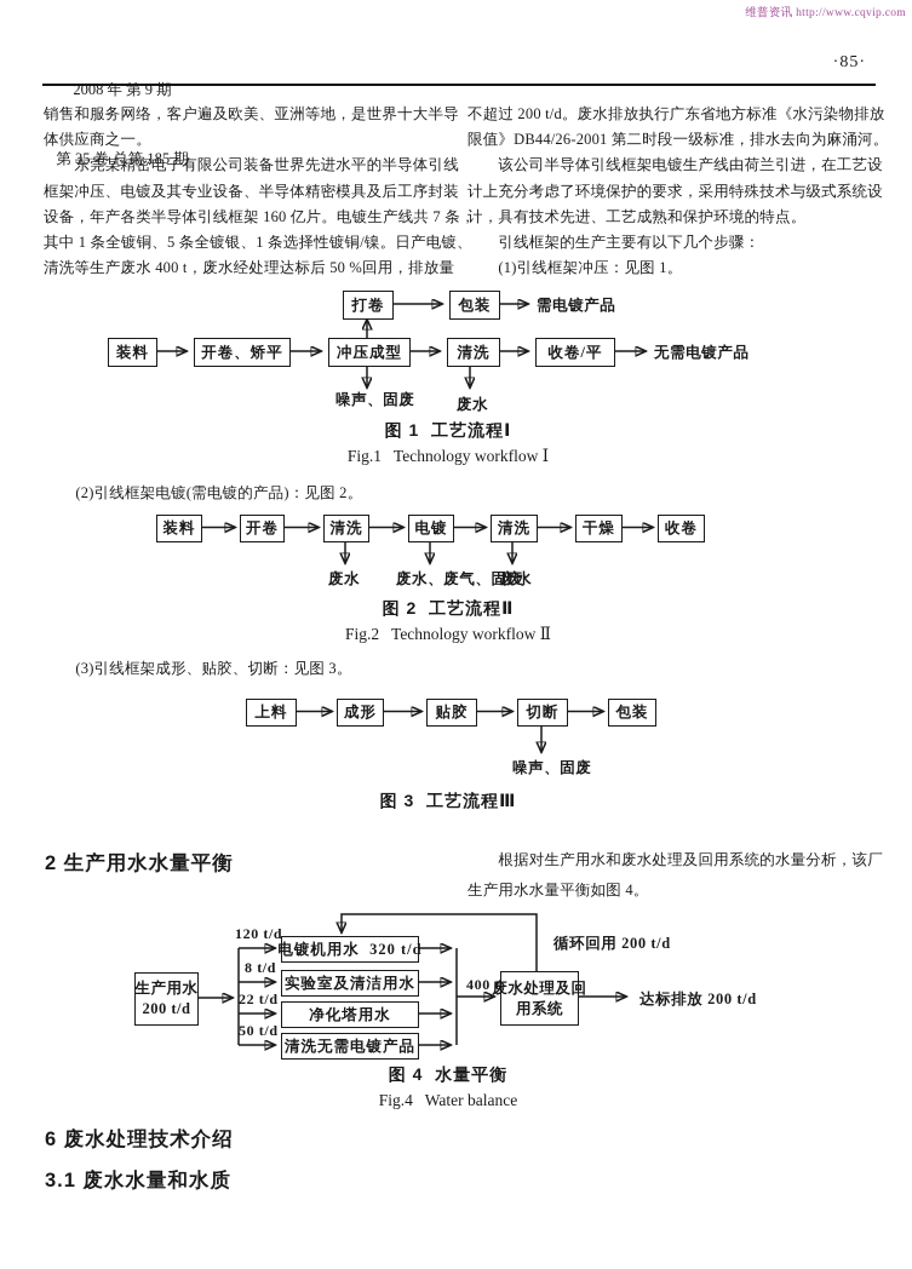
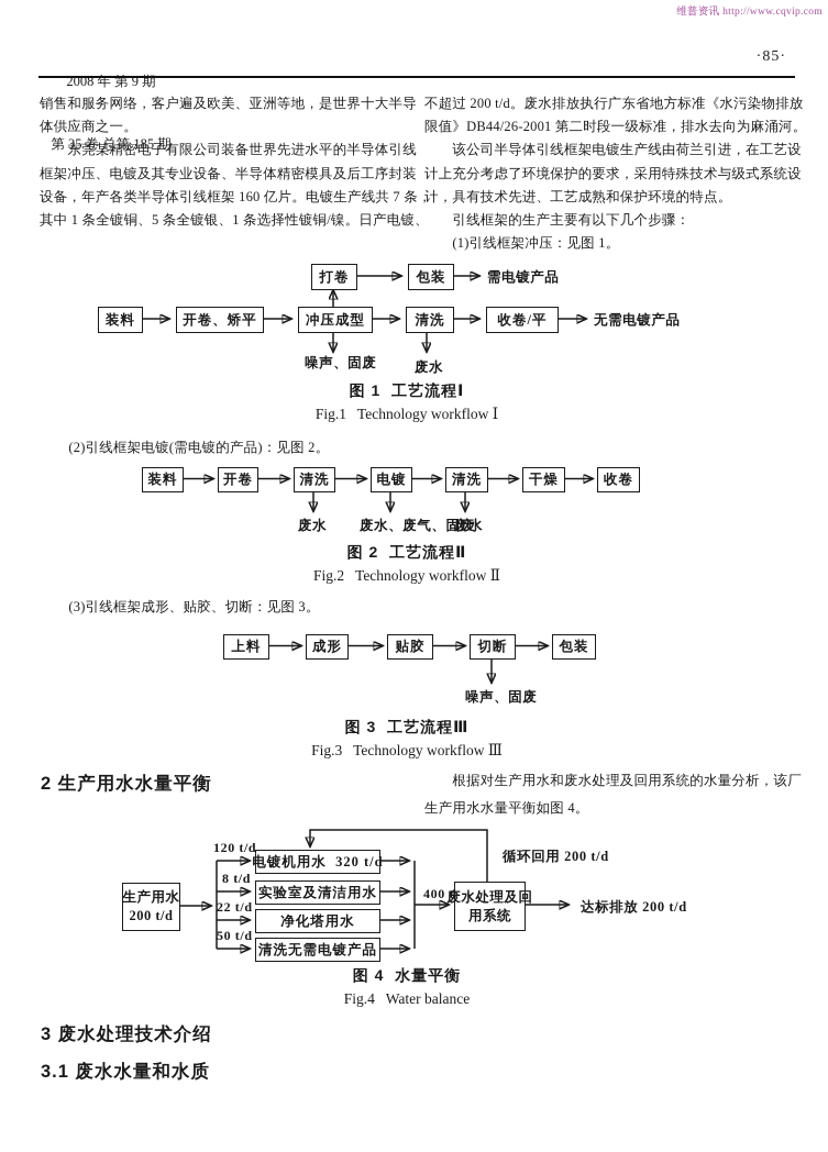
  维普资讯 http://www.cqvip.com
  2008 年 第 9 期
  第 35 卷 总第 185 期
  ·85·
  销售和服务网络，客户遍及欧美、亚洲等地，是世界十大半导
  体供应商之一。
  东莞某精密电子有限公司装备世界先进水平的半导体引线
  框架冲压、电镀及其专业设备、半导体精密模具及后工序封装
  设备，年产各类半导体引线框架 160 亿片。电镀生产线共 7 条
  其中 1 条全镀铜、5 条全镀银、1 条选择性镀铜/镍。日产电镀、
- 清洗等生产废水 400 t，废水经处理达标后 50 %回用，排放量
  不超过 200 t/d。废水排放执行广东省地方标准《水污染物排放
  限值》DB44/26-2001 第二时段一级标准，排水去向为麻涌河。
  该公司半导体引线框架电镀生产线由荷兰引进，在工艺设
  计上充分考虑了环境保护的要求，采用特殊技术与级式系统设
  计，具有技术先进、工艺成熟和保护环境的特点。
  引线框架的生产主要有以下几个步骤：
  (1)引线框架冲压：见图 1。
  打卷
  包装
  需电镀产品
  装料
  开卷、矫平
  冲压成型
  清洗
  收卷/平
  无需电镀产品
  噪声、固废
  废水
  图 1 工艺流程Ⅰ
  Fig.1 Technology workflow Ⅰ
  (2)引线框架电镀(需电镀的产品)：见图 2。
  装料
  开卷
  清洗
  电镀
  清洗
  干燥
  收卷
  废水
  废水、废气、固废
  废水
  图 2 工艺流程Ⅱ
  Fig.2 Technology workflow Ⅱ
  (3)引线框架成形、贴胶、切断：见图 3。
  上料
  成形
  贴胶
  切断
  包装
  噪声、固废
  图 3 工艺流程Ⅲ
+ Fig.3 Technology workflow Ⅲ
  2 生产用水水量平衡
  根据对生产用水和废水处理及回用系统的水量分析，该厂
  生产用水水量平衡如图 4。
  生产用水
  200 t/d
  120 t/d
  8 t/d
  22 t/d
  50 t/d
  电镀机用水 320 t/d
  实验室及清洁用水
  净化塔用水
  清洗无需电镀产品
  废水处理及回
  用系统
  循环回用 200 t/d
  达标排放 200 t/d
  图 4 水量平衡
  Fig.4 Water balance
- 6 废水处理技术介绍
+ 3 废水处理技术介绍
  3.1 废水水量和水质
